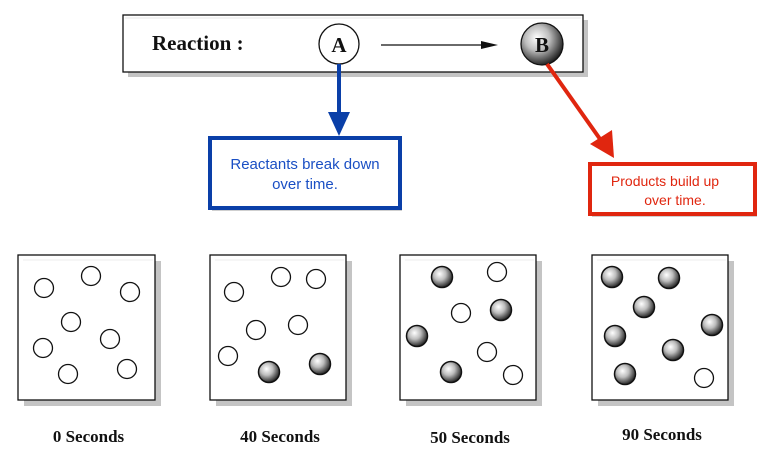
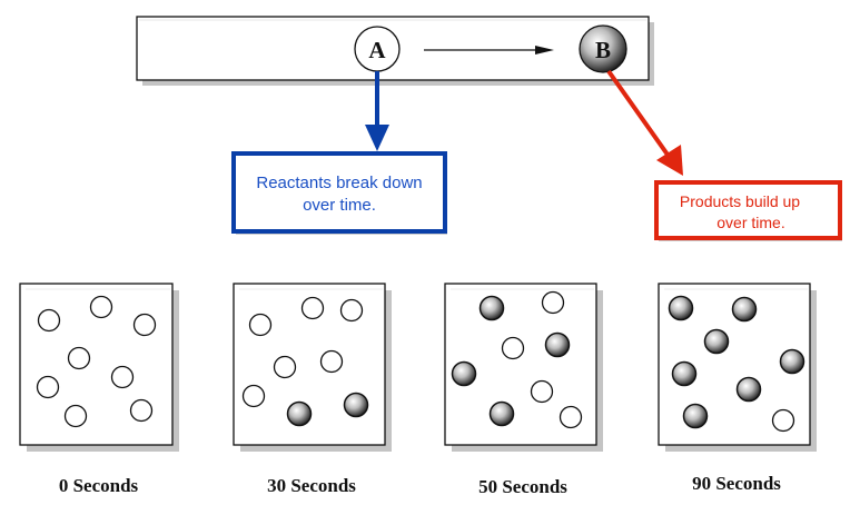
- Reaction :
  A
  B
  Reactants break down
  over time.
  Products build up
  over time.
  0 Seconds
- 40 Seconds
+ 30 Seconds
  50 Seconds
  90 Seconds
